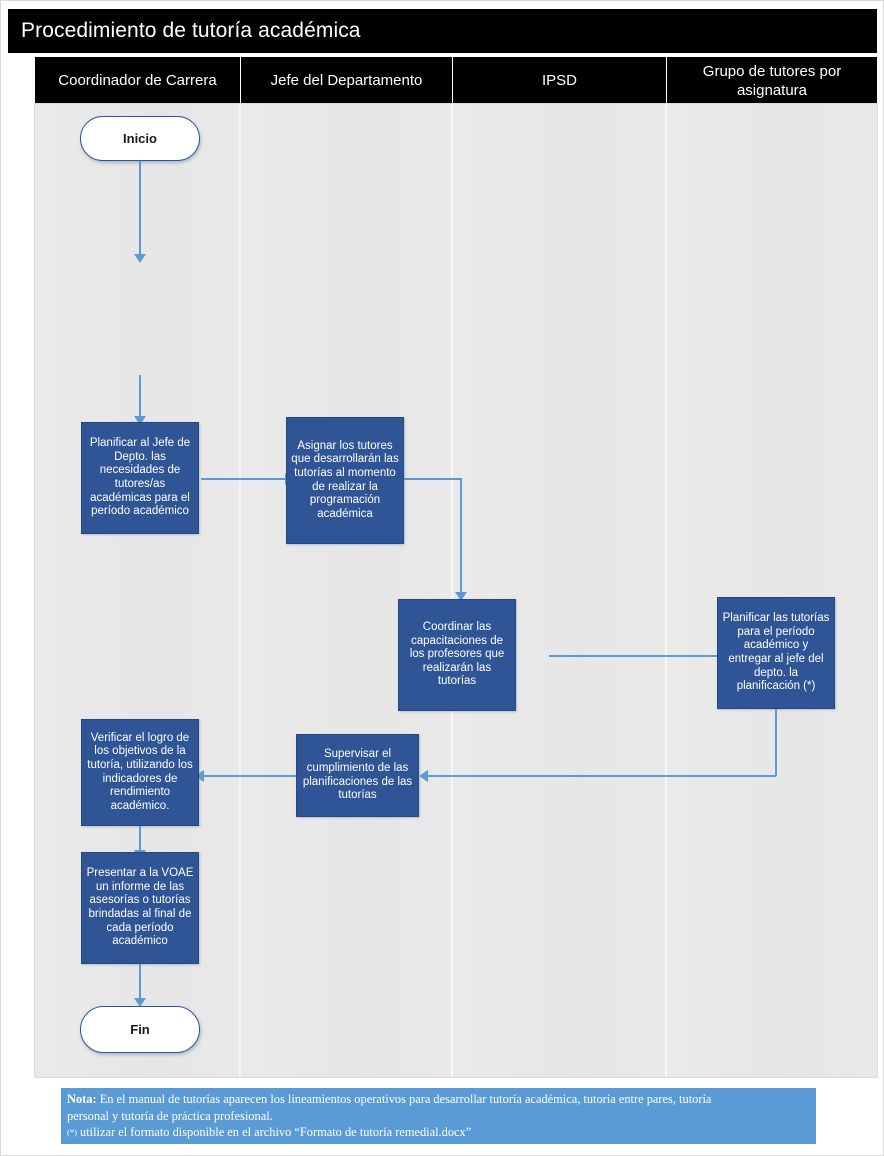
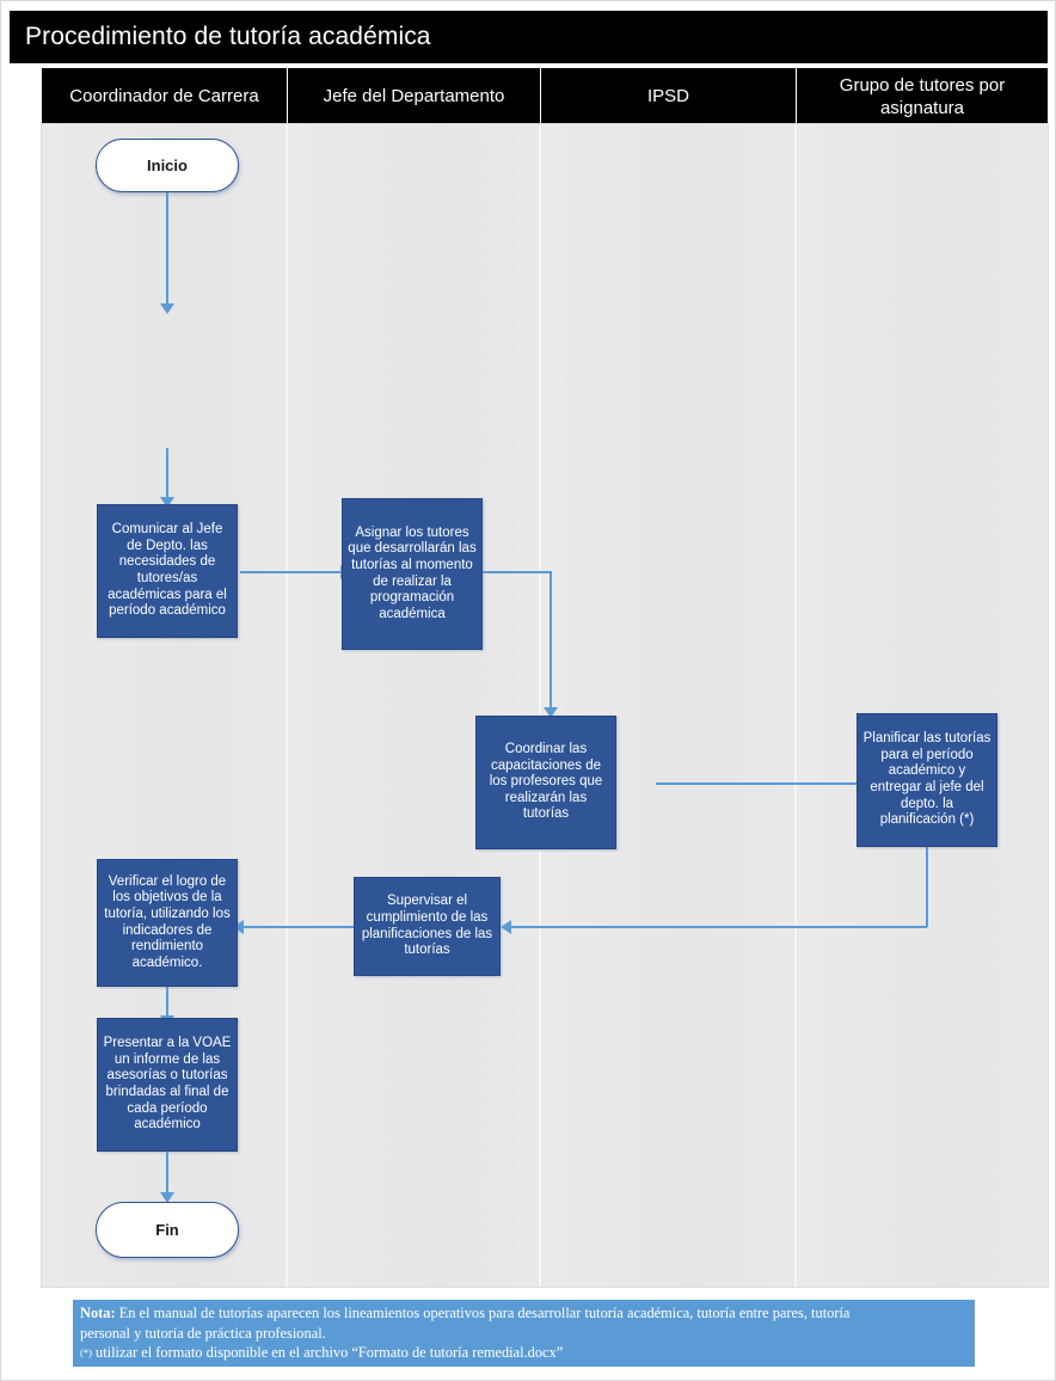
  Procedimiento de tutoría académica
  Coordinador de Carrera
  Jefe del Departamento
  IPSD
  Grupo de tutores por asignatura
  Inicio
- Planificar al Jefe de Depto. las necesidades de tutores/as académicas para el período académico
+ Comunicar al Jefe de Depto. las necesidades de tutores/as académicas para el período académico
  Asignar los tutores que desarrollarán las tutorías al momento de realizar la programación académica
  Coordinar las capacitaciones de los profesores que realizarán las tutorías
  Planificar las tutorías para el período académico y entregar al jefe del depto. la planificación (*)
  Supervisar el cumplimiento de las planificaciones de las tutorías
  Verificar el logro de los objetivos de la tutoría, utilizando los indicadores de rendimiento académico.
  Presentar a la VOAE un informe de las asesorías o tutorías brindadas al final de cada período académico
  Fin
  Nota: En el manual de tutorías aparecen los lineamientos operativos para desarrollar tutoría académica, tutoría entre pares, tutoría
  personal y tutoría de práctica profesional.
  (*) utilizar el formato disponible en el archivo “Formato de tutoría remedial.docx”
